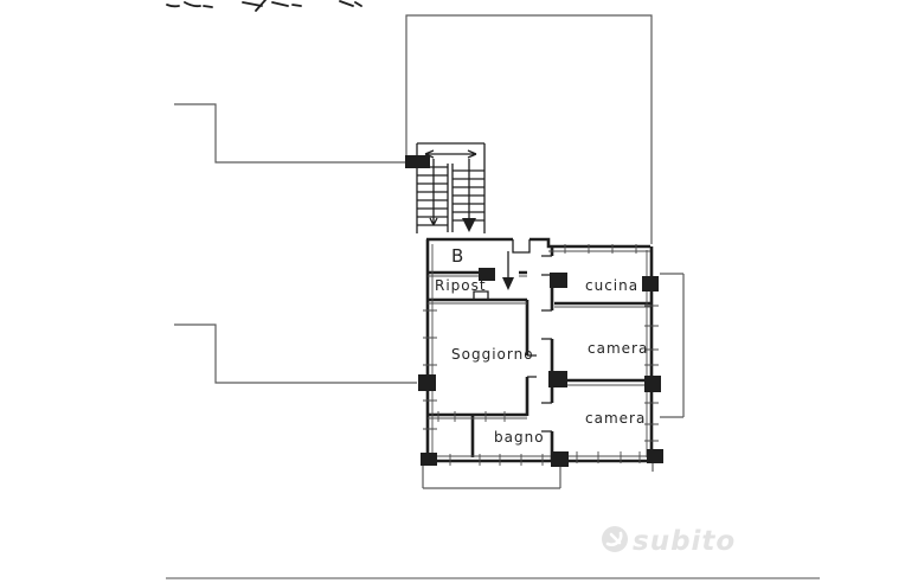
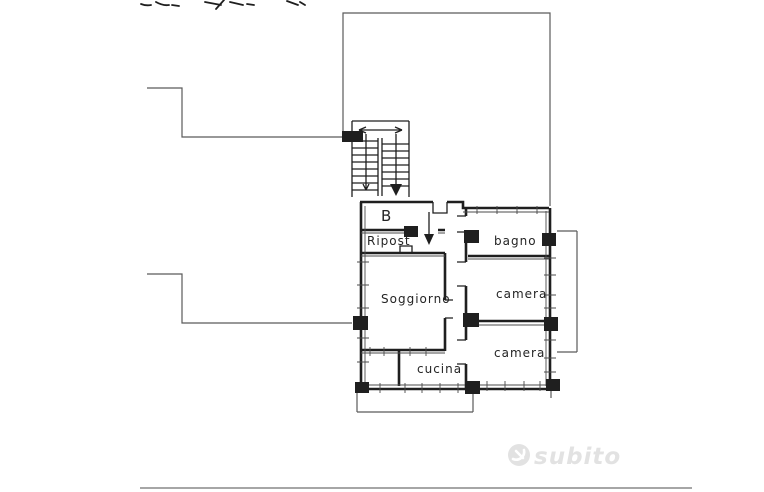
  B
  Ripost
  Soggiorno
- cucina
+ bagno
  camera
  camera
- bagno
+ cucina
  subito
